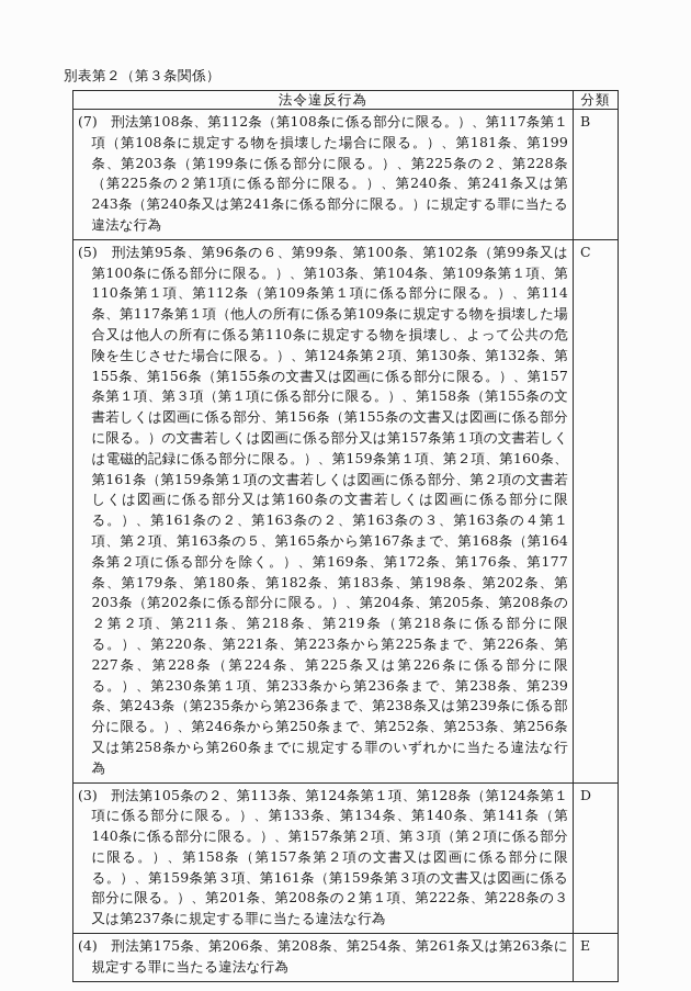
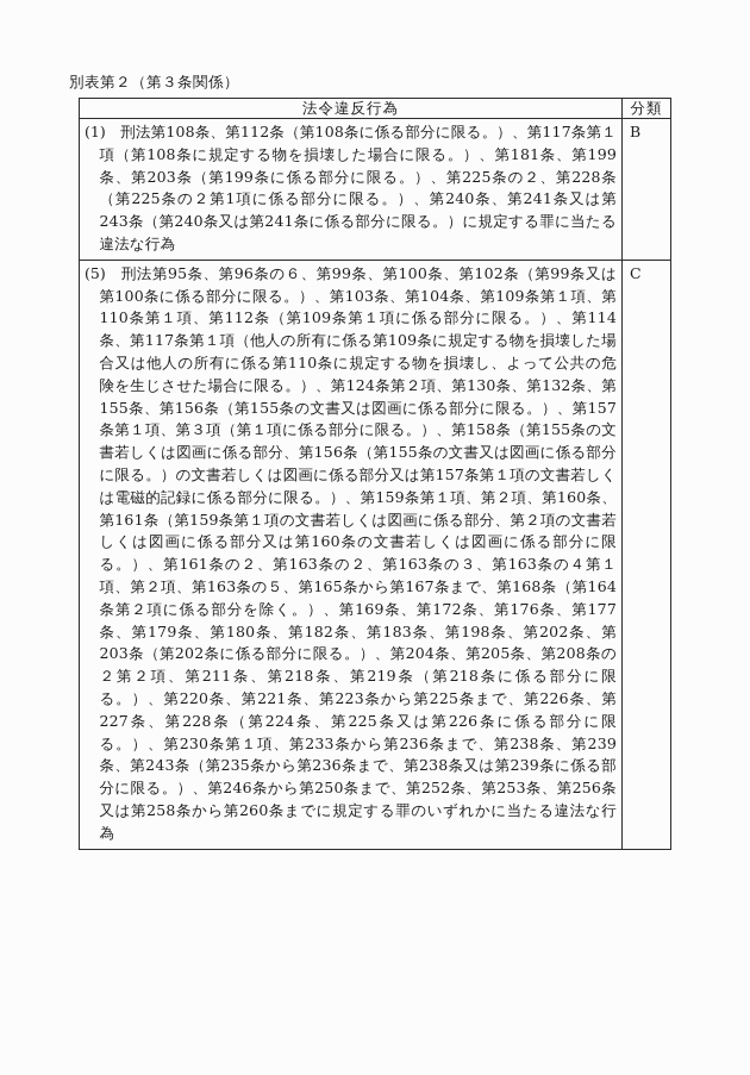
  別表第２（第３条関係）
  法令違反行為	分類
- (7) 刑法第108条、第112条（第108条に係る部分に限る。）、第117条第１項（第108条に規定する物を損壊した場合に限る。）、第181条、第199条、第203条（第199条に係る部分に限る。）、第225条の２、第228条（第225条の２第1項に係る部分に限る。）、第240条、第241条又は第243条（第240条又は第241条に係る部分に限る。）に規定する罪に当たる違法な行為	B
+ (1) 刑法第108条、第112条（第108条に係る部分に限る。）、第117条第１項（第108条に規定する物を損壊した場合に限る。）、第181条、第199条、第203条（第199条に係る部分に限る。）、第225条の２、第228条（第225条の２第1項に係る部分に限る。）、第240条、第241条又は第243条（第240条又は第241条に係る部分に限る。）に規定する罪に当たる違法な行為	B
  (5) 刑法第95条、第96条の６、第99条、第100条、第102条（第99条又は第100条に係る部分に限る。）、第103条、第104条、第109条第１項、第110条第１項、第112条（第109条第１項に係る部分に限る。）、第114条、第117条第１項（他人の所有に係る第109条に規定する物を損壊した場合又は他人の所有に係る第110条に規定する物を損壊し、よって公共の危険を生じさせた場合に限る。）、第124条第２項、第130条、第132条、第155条、第156条（第155条の文書又は図画に係る部分に限る。）、第157条第１項、第３項（第１項に係る部分に限る。）、第158条（第155条の文書若しくは図画に係る部分、第156条（第155条の文書又は図画に係る部分に限る。）の文書若しくは図画に係る部分又は第157条第１項の文書若しくは電磁的記録に係る部分に限る。）、第159条第１項、第２項、第160条、第161条（第159条第１項の文書若しくは図画に係る部分、第２項の文書若しくは図画に係る部分又は第160条の文書若しくは図画に係る部分に限る。）、第161条の２、第163条の２、第163条の３、第163条の４第１項、第２項、第163条の５、第165条から第167条まで、第168条（第164条第２項に係る部分を除く。）、第169条、第172条、第176条、第177条、第179条、第180条、第182条、第183条、第198条、第202条、第203条（第202条に係る部分に限る。）、第204条、第205条、第208条の２第２項、第211条、第218条、第219条（第218条に係る部分に限る。）、第220条、第221条、第223条から第225条まで、第226条、第227条、第228条（第224条、第225条又は第226条に係る部分に限る。）、第230条第１項、第233条から第236条まで、第238条、第239条、第243条（第235条から第236条まで、第238条又は第239条に係る部分に限る。）、第246条から第250条まで、第252条、第253条、第256条又は第258条から第260条までに規定する罪のいずれかに当たる違法な行為	C
- (3) 刑法第105条の２、第113条、第124条第１項、第128条（第124条第１項に係る部分に限る。）、第133条、第134条、第140条、第141条（第140条に係る部分に限る。）、第157条第２項、第３項（第２項に係る部分に限る。）、第158条（第157条第２項の文書又は図画に係る部分に限る。）、第159条第３項、第161条（第159条第３項の文書又は図画に係る部分に限る。）、第201条、第208条の２第１項、第222条、第228条の３又は第237条に規定する罪に当たる違法な行為	D
- (4) 刑法第175条、第206条、第208条、第254条、第261条又は第263条に規定する罪に当たる違法な行為	E
